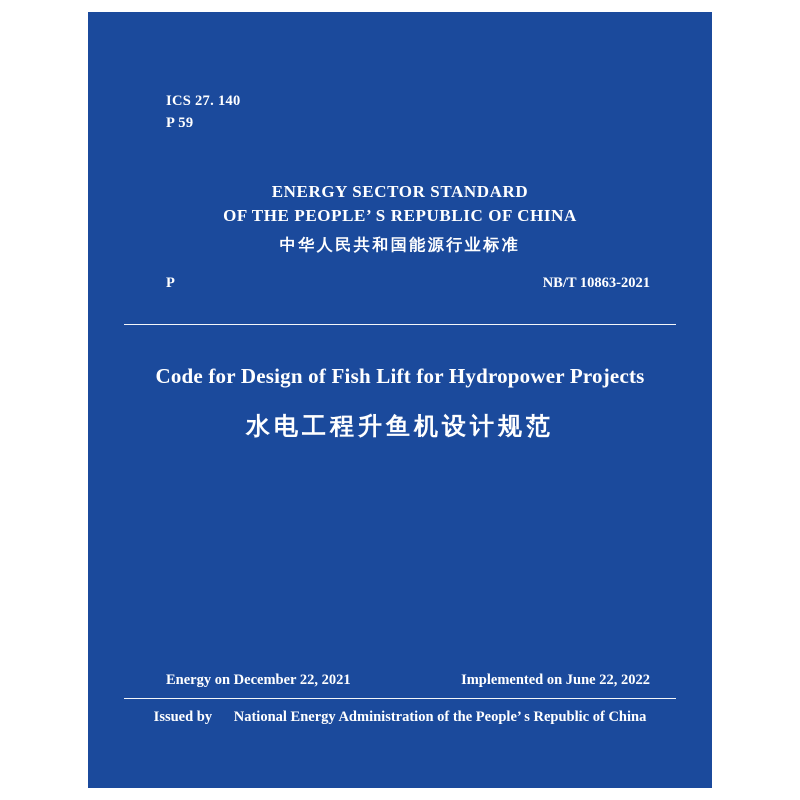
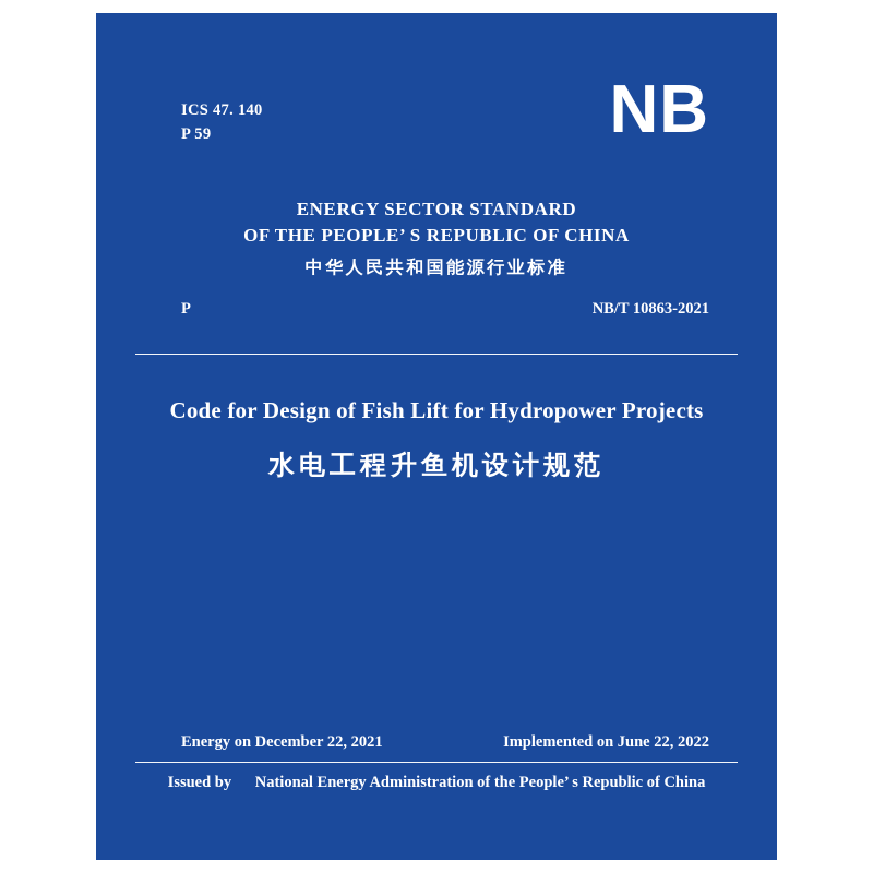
- ICS 27. 140
+ ICS 47. 140
  P 59
+ NB
  ENERGY SECTOR STANDARD
  OF THE PEOPLE’ S REPUBLIC OF CHINA
  中华人民共和国能源行业标准
  P
  NB/T 10863-2021
  Code for Design of Fish Lift for Hydropower Projects
  水电工程升鱼机设计规范
  Energy on December 22, 2021
  Implemented on June 22, 2022
  Issued by National Energy Administration of the People’ s Republic of China
